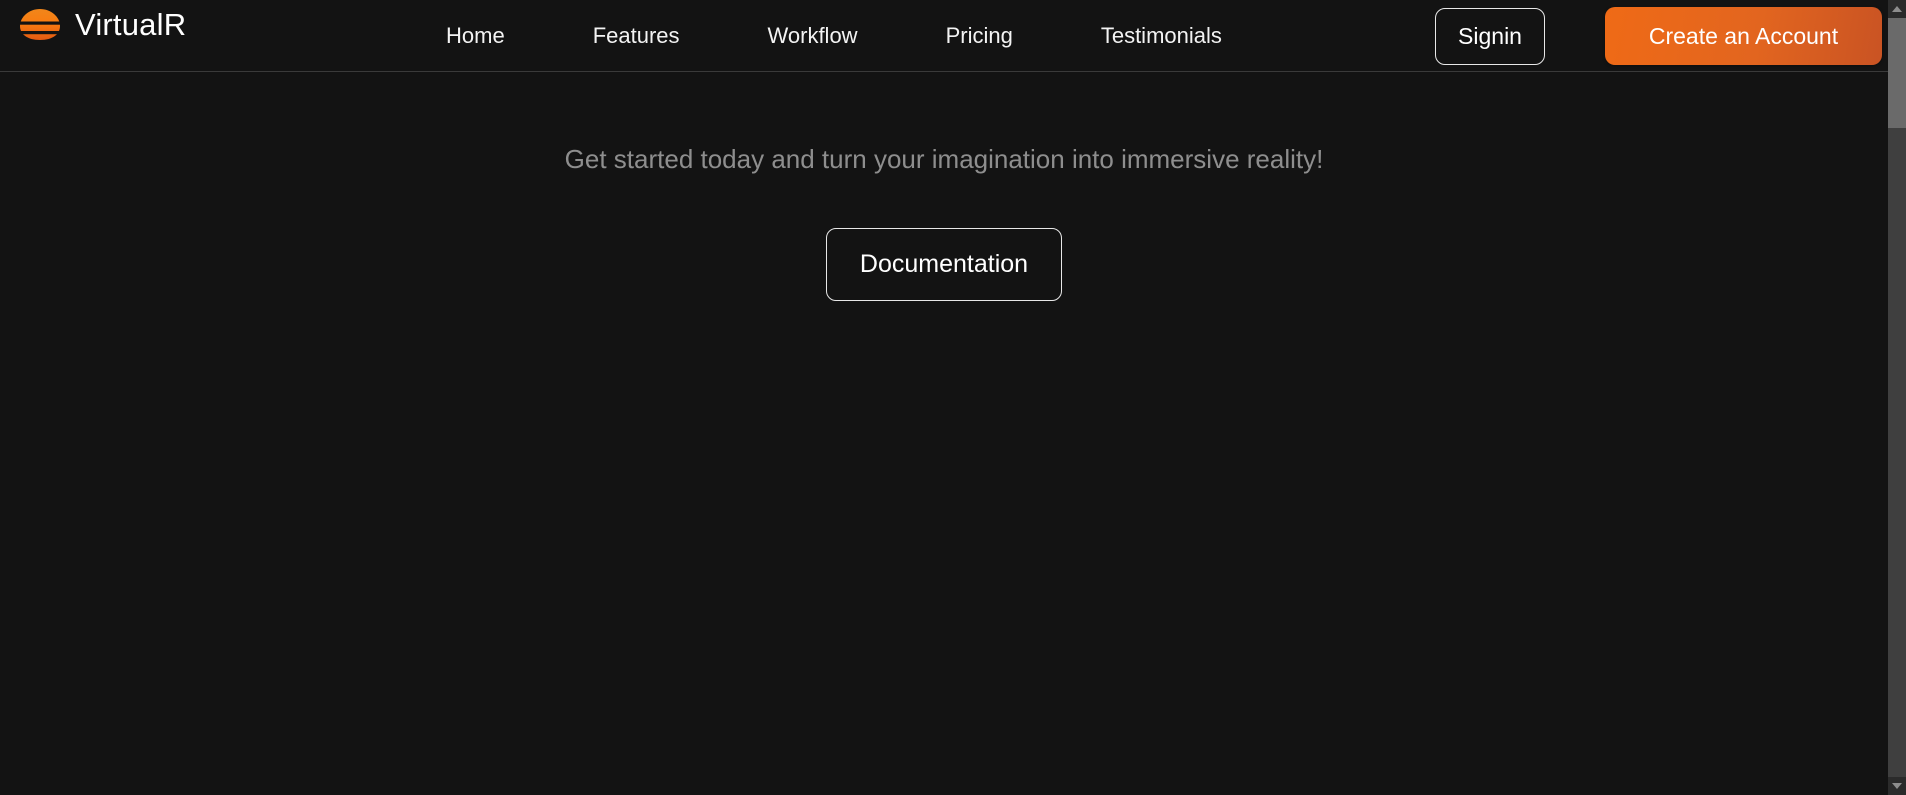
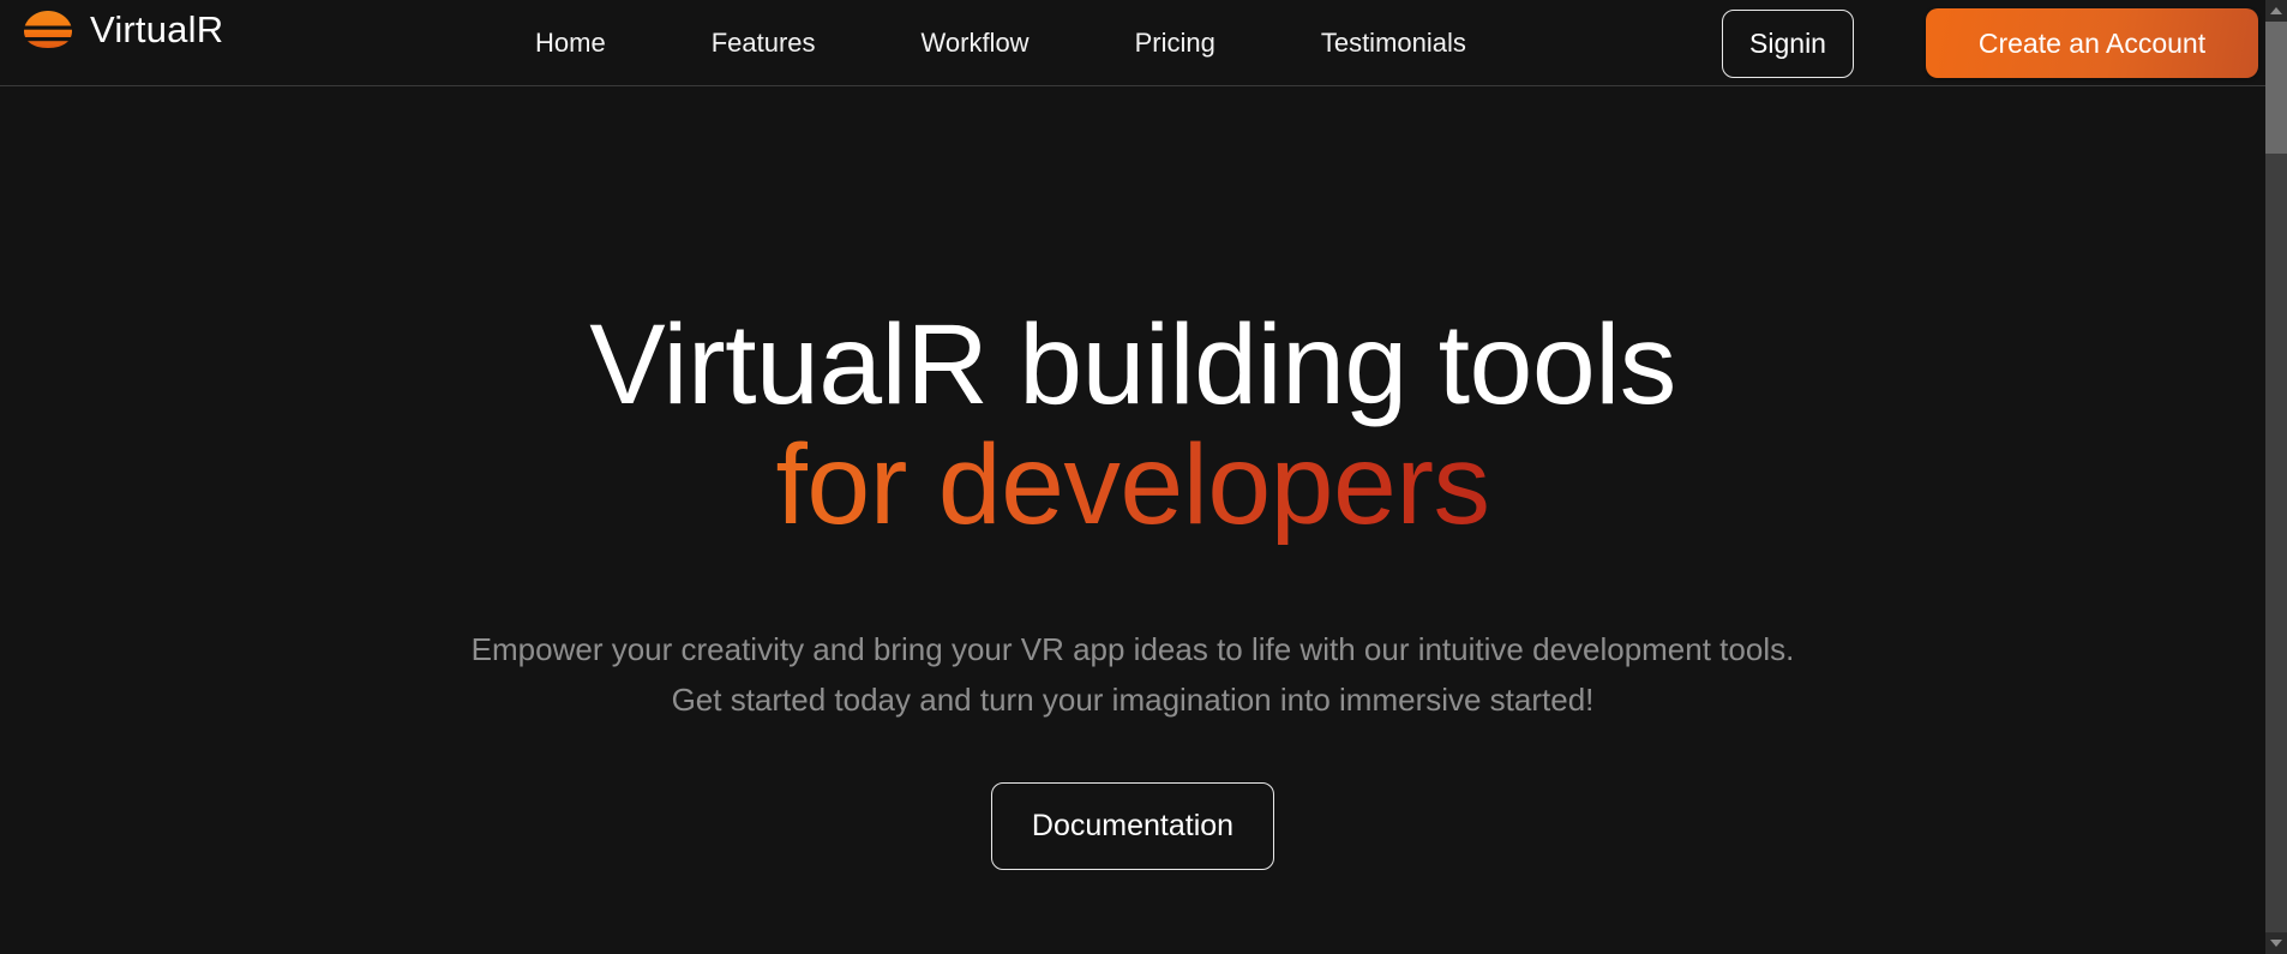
  VirtualR
  Home
  Features
  Workflow
  Pricing
  Testimonials
  Signin
  Create an Account
+ VirtualR building tools
+ for developers
+ Empower your creativity and bring your VR app ideas to life with our intuitive development tools.
- Get started today and turn your imagination into immersive reality!
+ Get started today and turn your imagination into immersive started!
  Documentation
